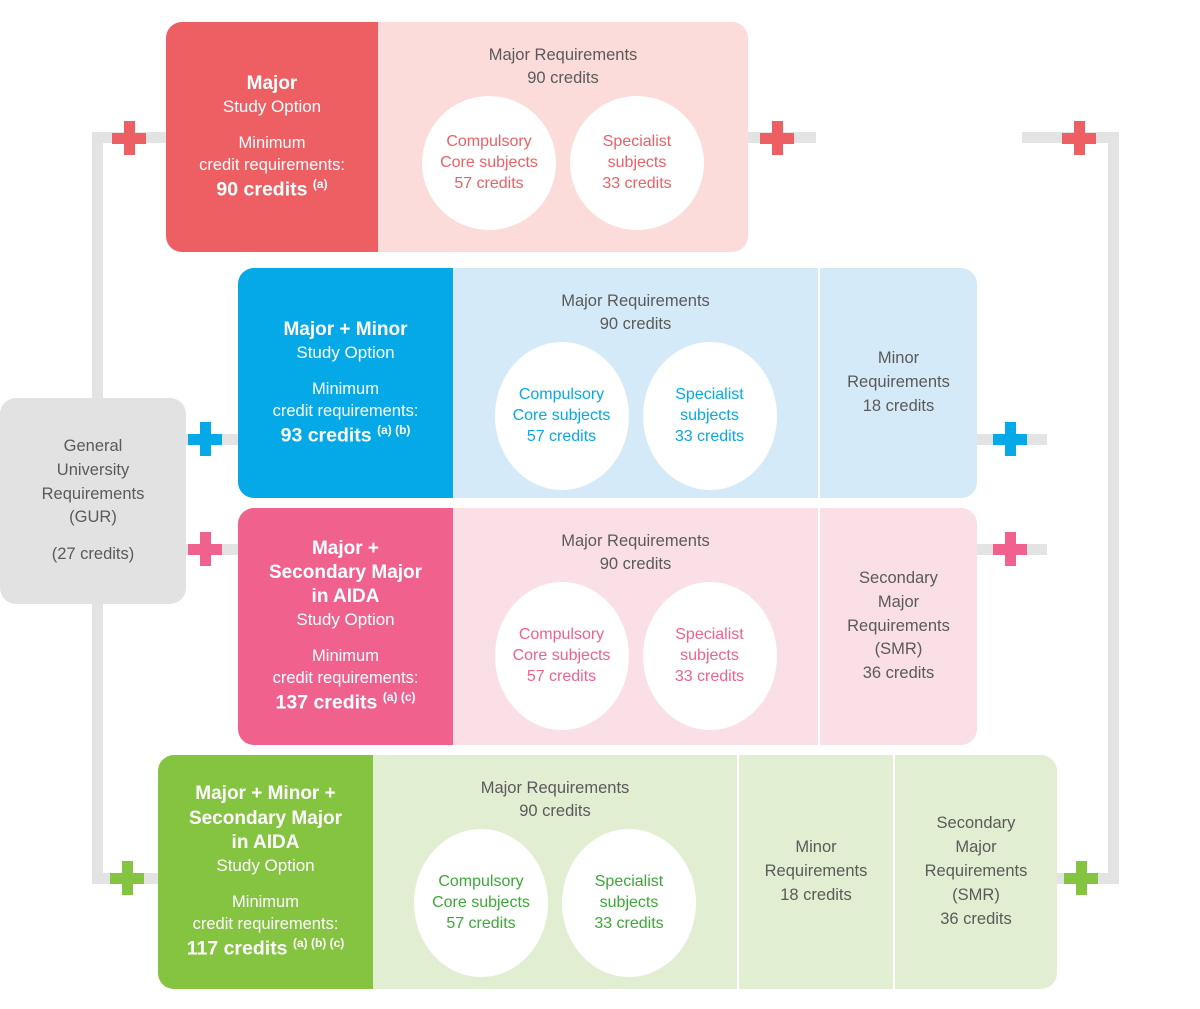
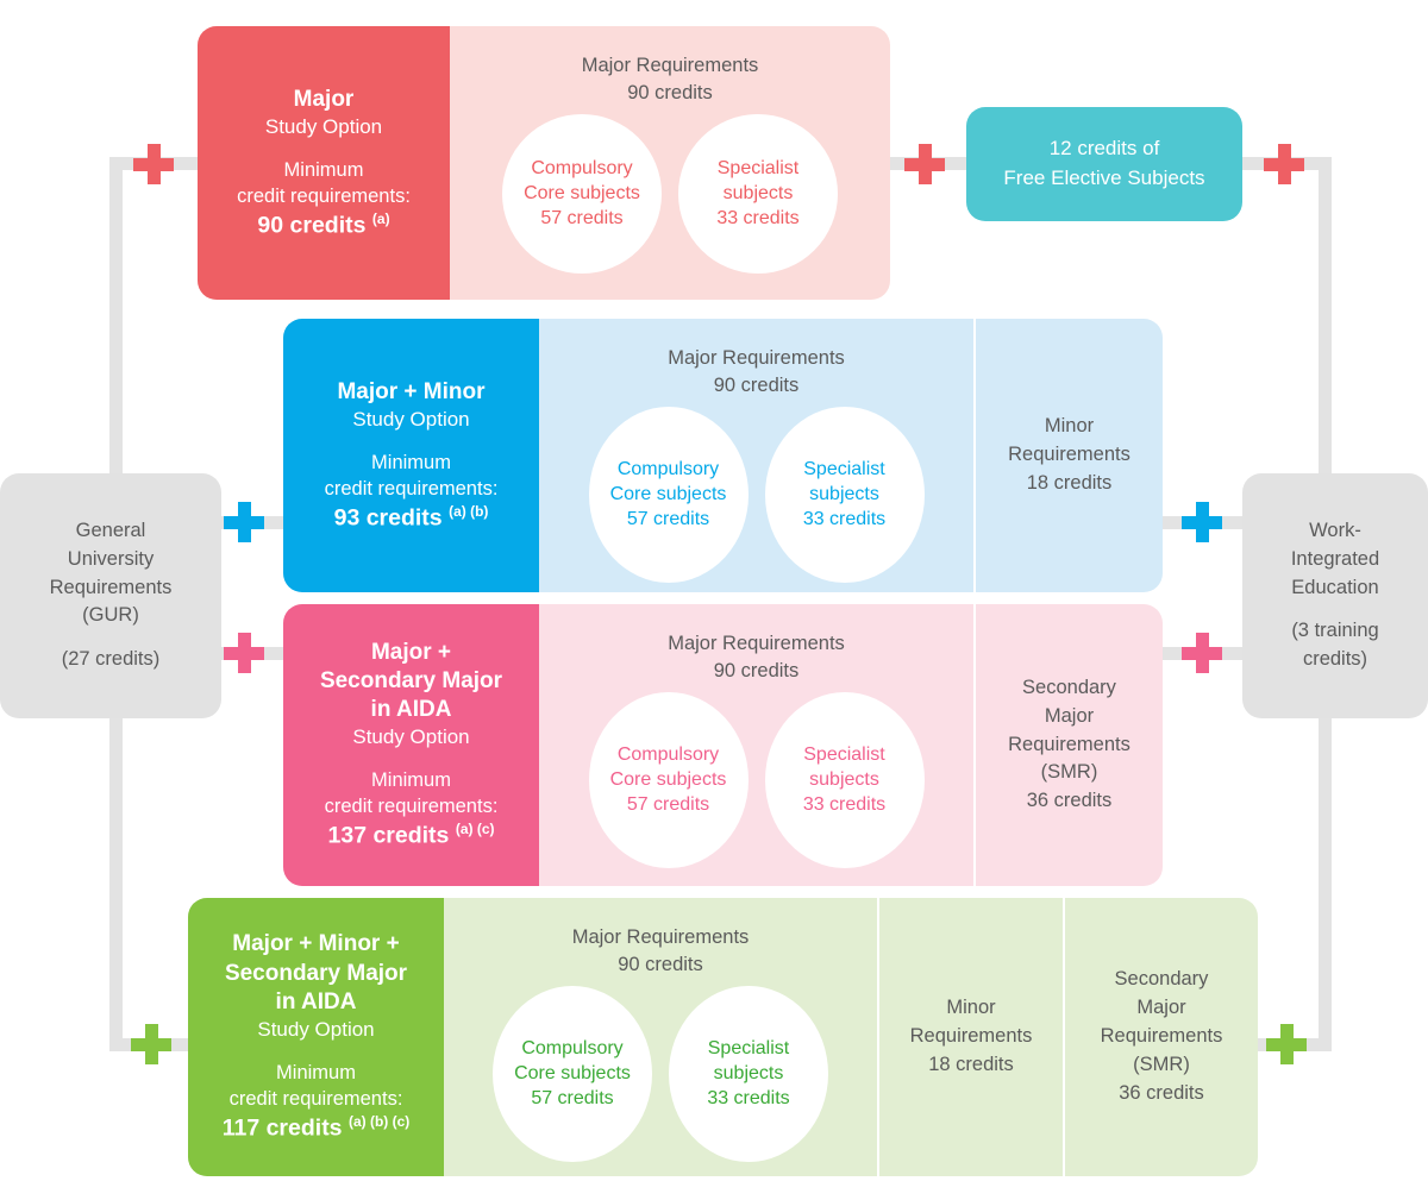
  General
  University
  Requirements
  (GUR)
  (27 credits)
+ Work-
+ Integrated
+ Education
+ (3 training
+ credits)
+ 12 credits of
+ Free Elective Subjects
  Major
  Study Option
  Minimum
  credit requirements:
  90 credits (a)
  Major Requirements
  90 credits
  Compulsory
  Core subjects
  57 credits
  Specialist
  subjects
  33 credits
  Major + Minor
  Study Option
  Minimum
  credit requirements:
  93 credits (a) (b)
  Major Requirements
  90 credits
  Compulsory
  Core subjects
  57 credits
  Specialist
  subjects
  33 credits
  Minor
  Requirements
  18 credits
  Major +
  Secondary Major
  in AIDA
  Study Option
  Minimum
  credit requirements:
  137 credits (a) (c)
  Major Requirements
  90 credits
  Compulsory
  Core subjects
  57 credits
  Specialist
  subjects
  33 credits
  Secondary
  Major
  Requirements
  (SMR)
  36 credits
  Major + Minor +
  Secondary Major
  in AIDA
  Study Option
  Minimum
  credit requirements:
  117 credits (a) (b) (c)
  Major Requirements
  90 credits
  Compulsory
  Core subjects
  57 credits
  Specialist
  subjects
  33 credits
  Minor
  Requirements
  18 credits
  Secondary
  Major
  Requirements
  (SMR)
  36 credits
